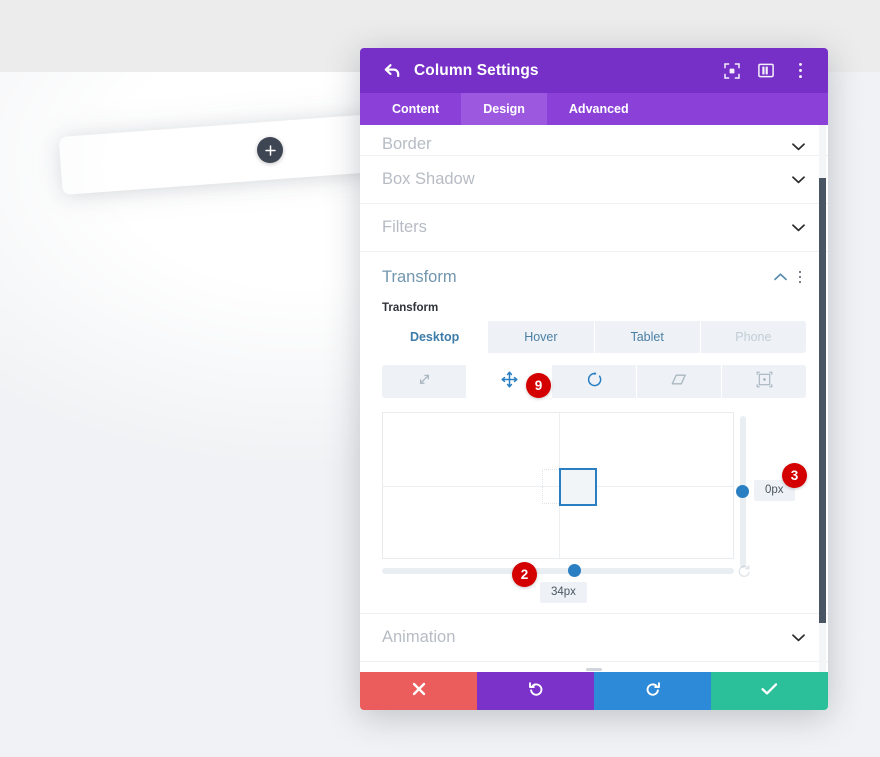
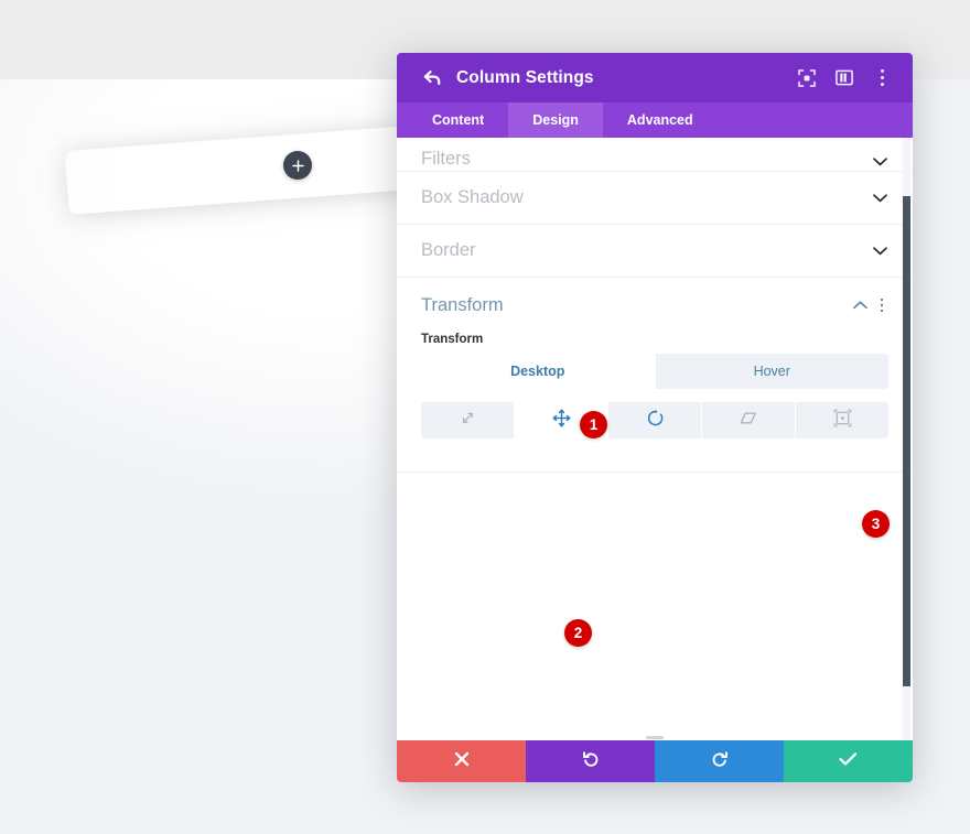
  Column Settings
  Content
  Design
  Advanced
- Border
+ Filters
  Box Shadow
- Filters
+ Border
  Transform
  Transform
  Desktop
  Hover
- Tablet
- Phone
- 34px
- 0px
- Animation
- 9
+ 1
  2
  3
